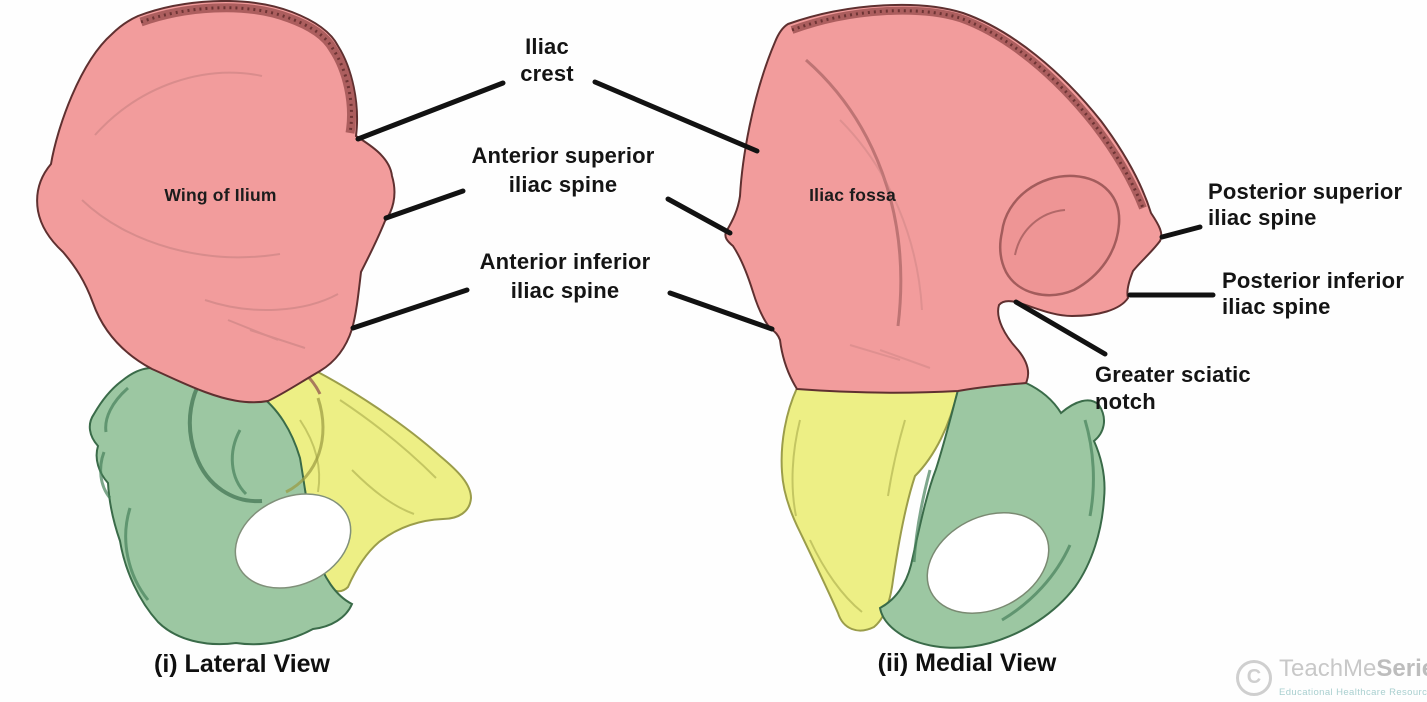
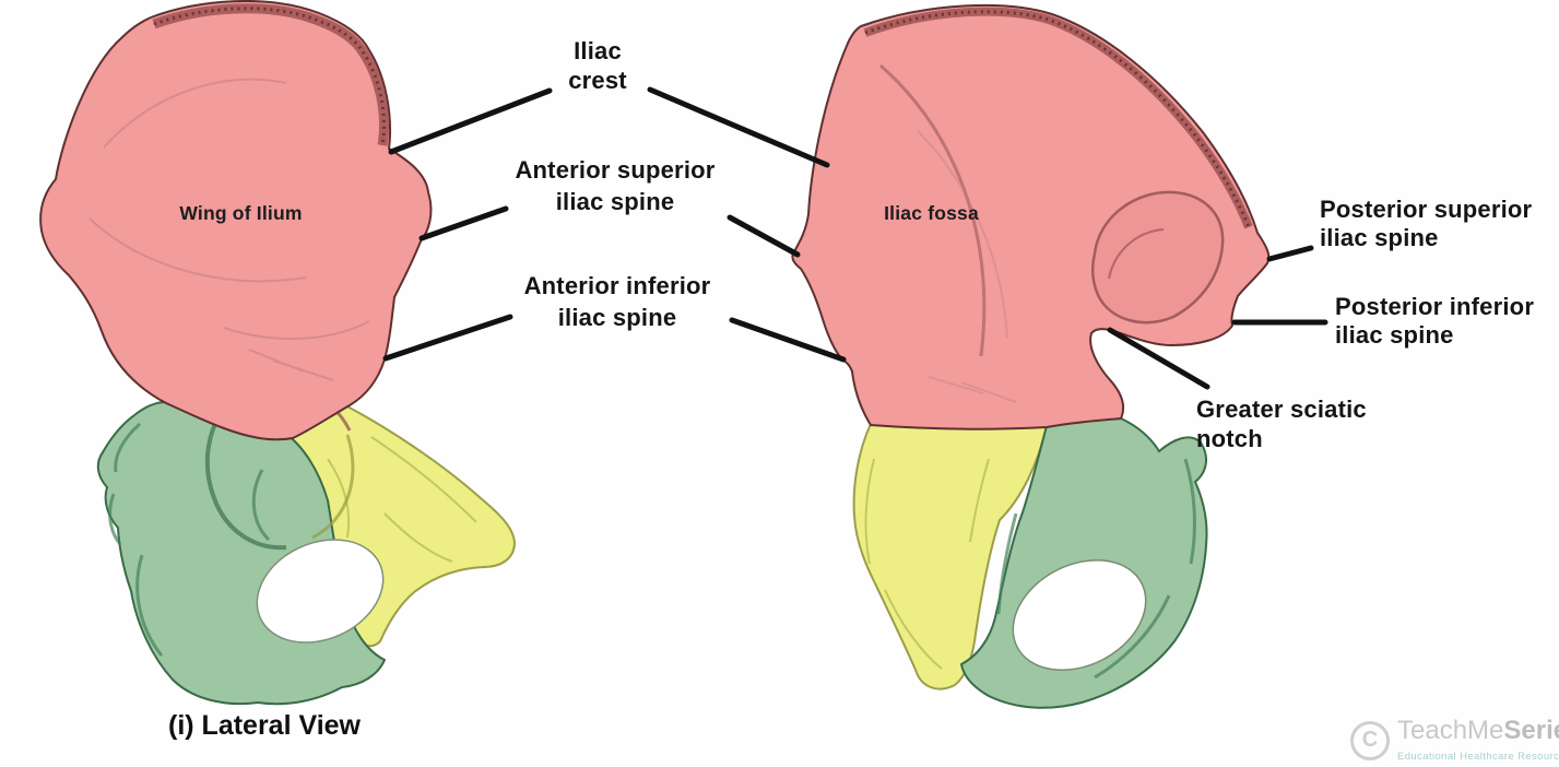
  Iliac
  crest
  Anterior superior
  iliac spine
  Anterior inferior
  iliac spine
  Posterior superior
  iliac spine
  Posterior inferior
  iliac spine
  Greater sciatic
  notch
  Wing of Ilium
  Iliac fossa
  (i) Lateral View
- (ii) Medial View
  C
  TeachMeSeri
  Educational Healthcare Resourc
